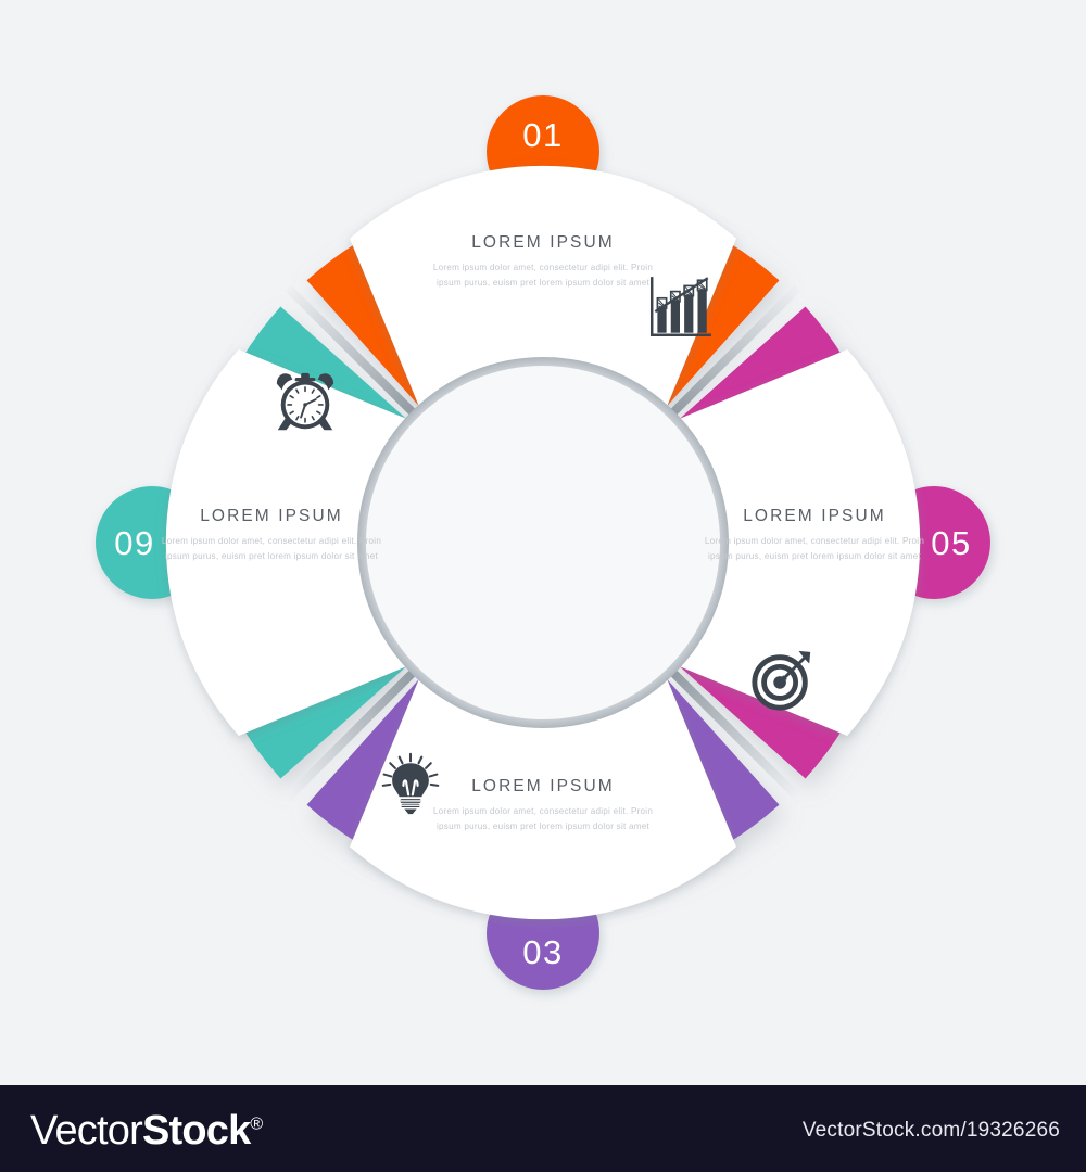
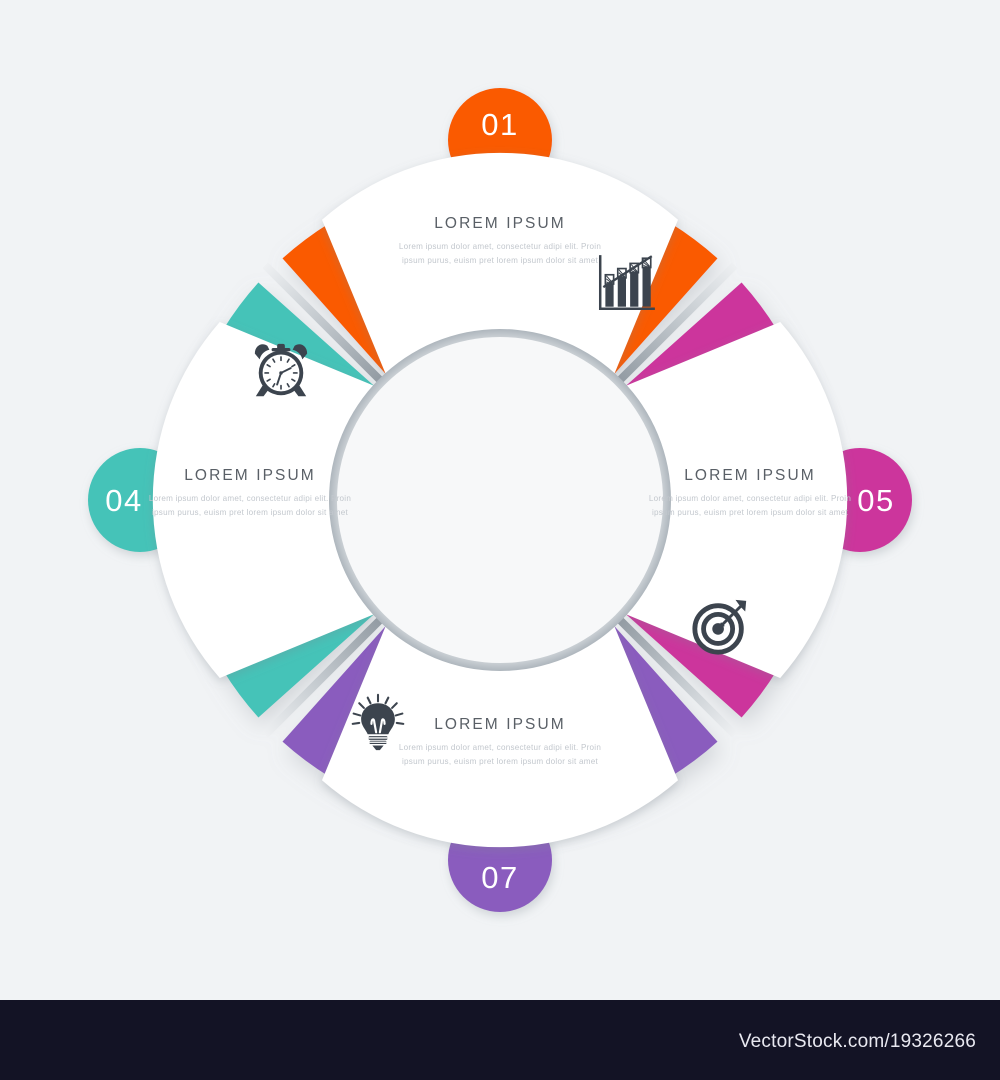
  01
  05
- 03
+ 07
- 09
+ 04
  LOREM IPSUM
  Lorem ipsum dolor amet, consectetur adipi elit. Proin ipsum purus, euism pret lorem ipsum dolor sit amet
  LOREM IPSUM
  Lorem ipsum dolor amet, consectetur adipi elit. Proin ipsum purus, euism pret lorem ipsum dolor sit amet
  LOREM IPSUM
  Lorem ipsum dolor amet, consectetur adipi elit. Proin ipsum purus, euism pret lorem ipsum dolor sit amet
  LOREM IPSUM
  Lorem ipsum dolor amet, consectetur adipi elit. Proin ipsum purus, euism pret lorem ipsum dolor sit amet
- VectorStock®
  VectorStock.com/19326266
